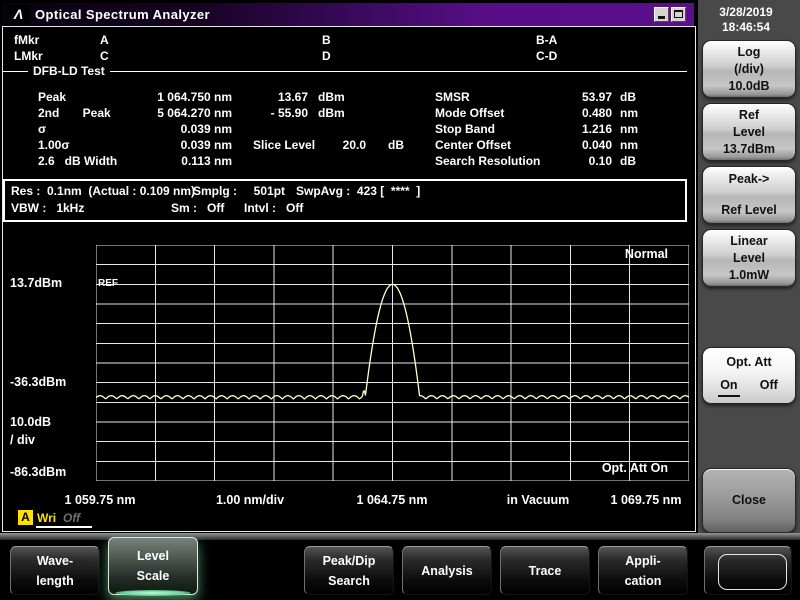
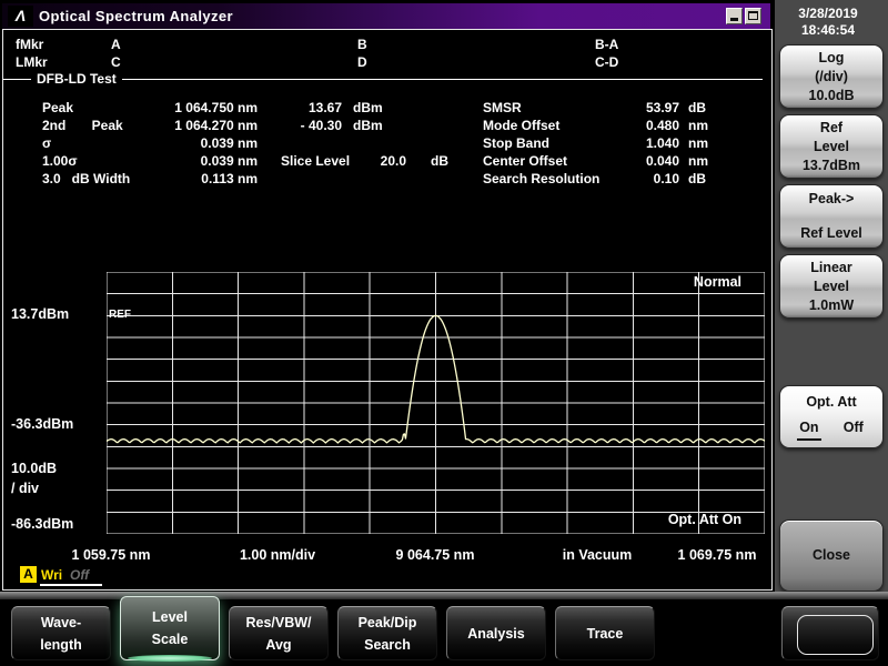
  Λ
  Optical Spectrum Analyzer
  fMkr
  A
  B
  B-A
  LMkr
  C
  D
  C-D
  DFB-LD Test
  Peak
  1 064.750 nm
  13.67
  dBm
  SMSR
  53.97
  dB
  2nd Peak
- 5 064.270 nm
+ 1 064.270 nm
- - 55.90
+ - 40.30
  dBm
  Mode Offset
  0.480
  nm
  σ
  0.039 nm
  Stop Band
- 1.216
+ 1.040
  nm
  1.00σ
  0.039 nm
  Slice Level
  20.0
  dB
  Center Offset
  0.040
  nm
- 2.6 dB Width
+ 3.0 dB Width
  0.113 nm
  Search Resolution
  0.10
  dB
- Res : 0.1nm (Actual : 0.109 nm)
- Smplg : 501pt
- SwpAvg : 423 [ **** ]
- VBW : 1kHz
- Sm : Off
- Intvl : Off
  REF
  Normal
  Opt. Att On
  13.7dBm
  -36.3dBm
  10.0dB
  / div
  -86.3dBm
  1 059.75 nm
  1.00 nm/div
- 1 064.75 nm
+ 9 064.75 nm
  in Vacuum
  1 069.75 nm
  A
  Wri
  Off
  3/28/2019
  18:46:54
  Log
  (/div)
  10.0dB
  Ref
  Level
  13.7dBm
  Peak->
  Ref Level
  Linear
  Level
  1.0mW
  Opt. Att
  On
  Off
  Close
  Wave-
  length
  Level
  Scale
+ Res/VBW/
+ Avg
  Peak/Dip
  Search
  Analysis
  Trace
- Appli-
- cation
